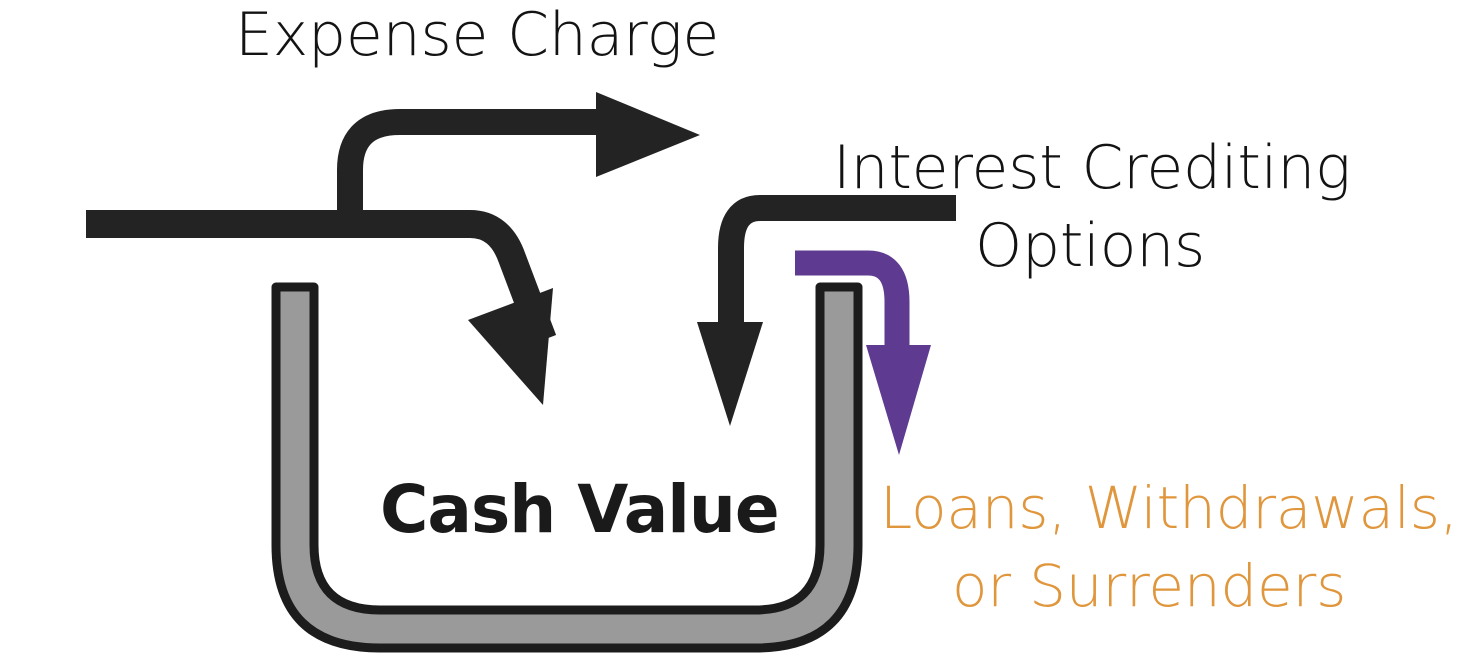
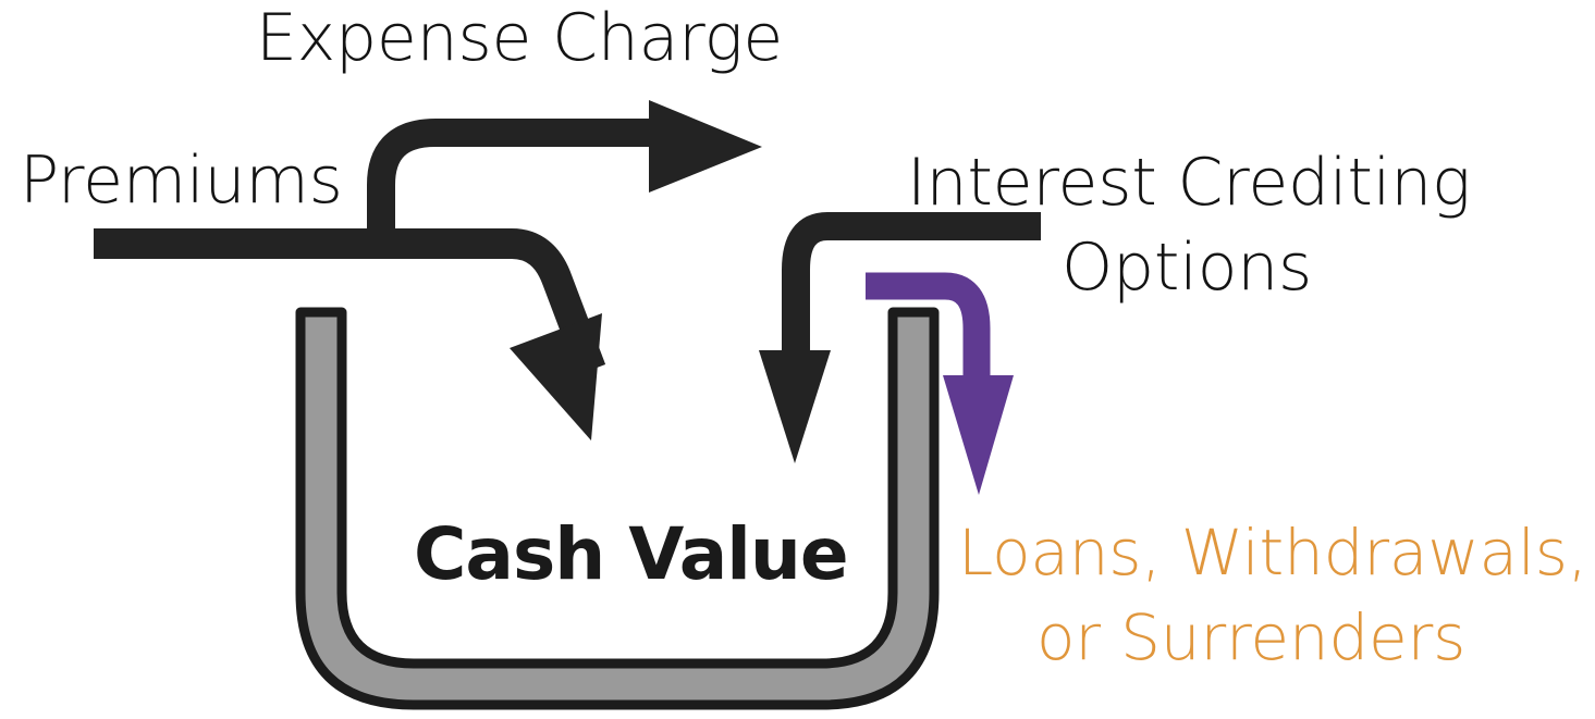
  Expense Charge
+ Premiums
  Interest Crediting
  Options
  Cash Value
  Loans, Withdrawals,
  or Surrenders
